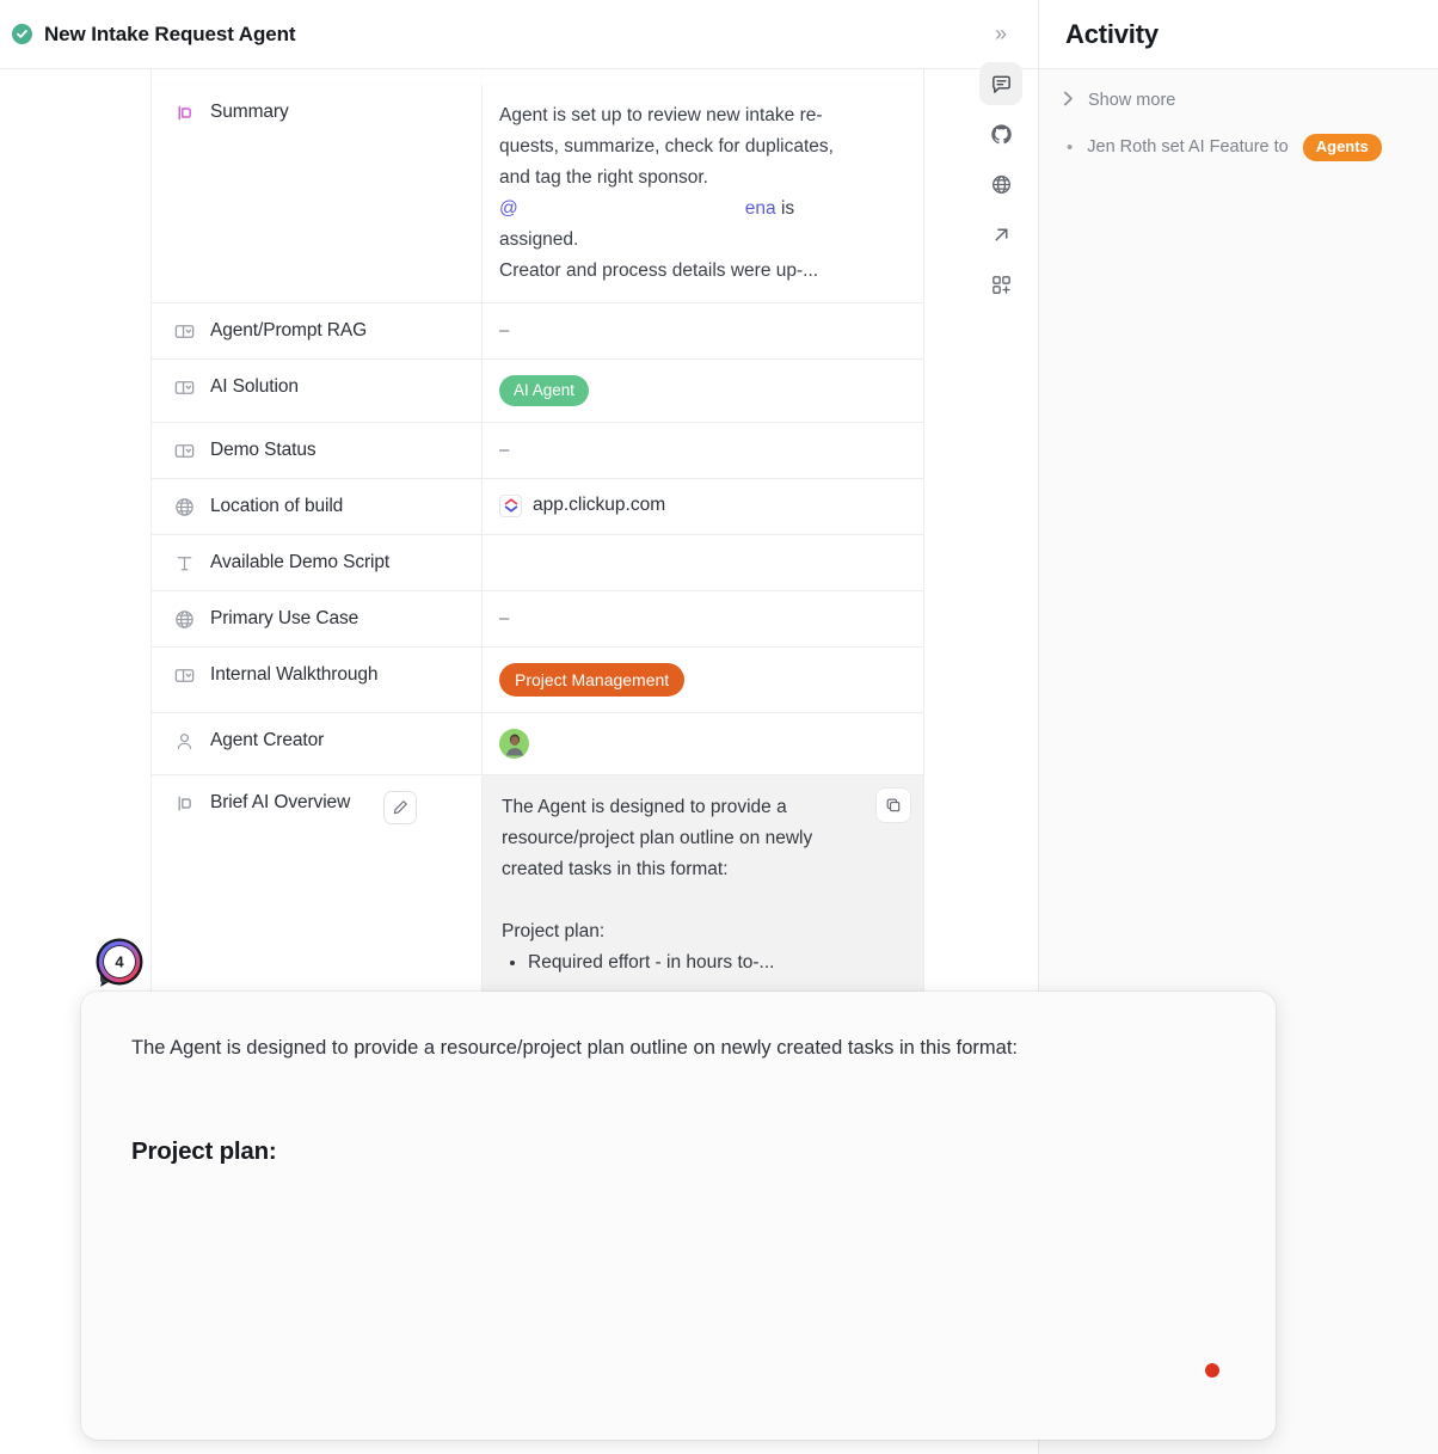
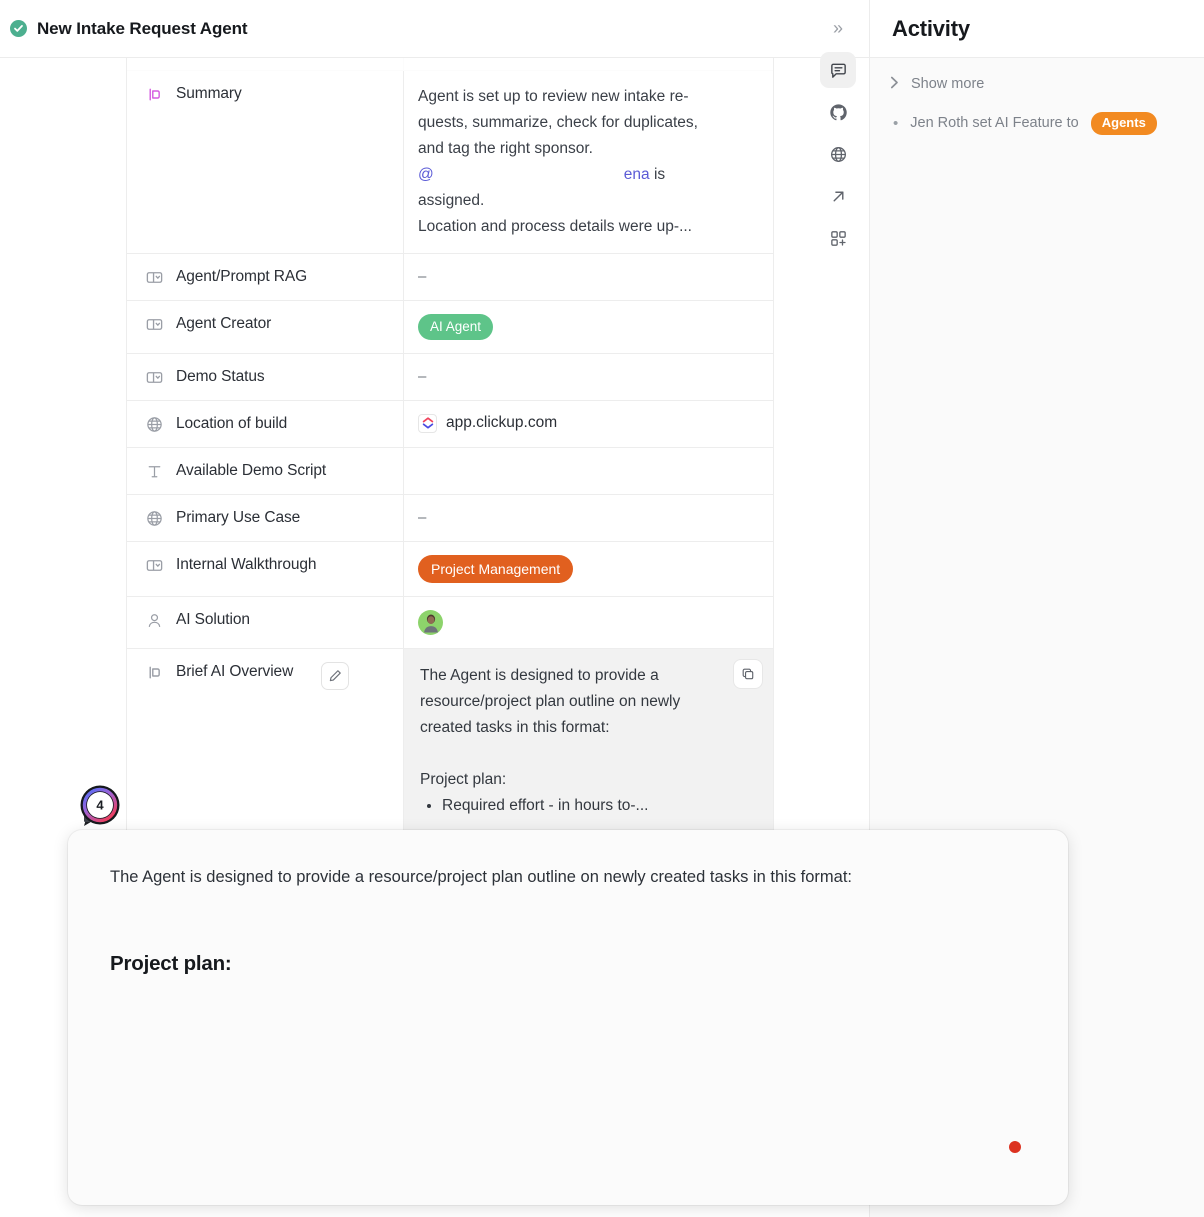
  New Intake Request Agent
  »
  Activity
  Show more
  •
  Jen Roth set AI Feature to
  Agents
  Summary
  Agent is set up to review new intake re-
  quests, summarize, check for duplicates,
  and tag the right sponsor.
  @ ena is
  assigned.
- Creator and process details were up-...
+ Location and process details were up-...
  Agent/Prompt RAG
  –
- AI Solution
+ Agent Creator
  AI Agent
  Demo Status
  –
  Location of build
  app.clickup.com
  Available Demo Script
  Primary Use Case
  –
  Internal Walkthrough
  Project Management
- Agent Creator
+ AI Solution
  Brief AI Overview
  The Agent is designed to provide a resource/project plan outline on newly created tasks in this format:
  Project plan:
  Required effort - in hours to-...
  The Agent is designed to provide a resource/project plan outline on newly created tasks in this format:
  Project plan:
  4
